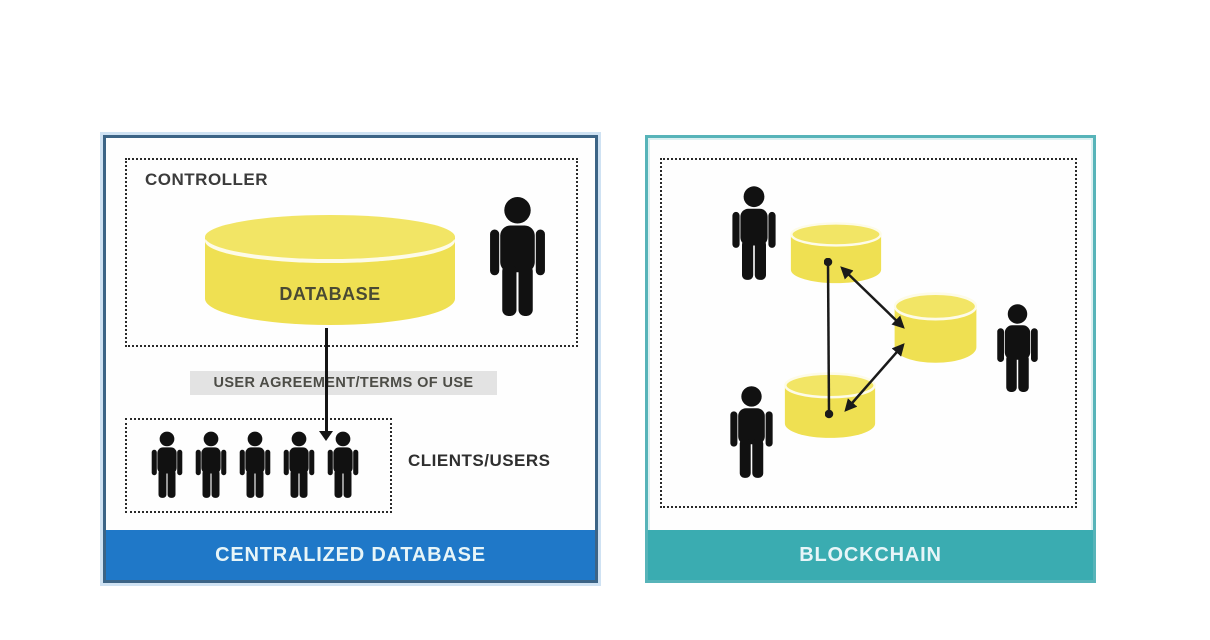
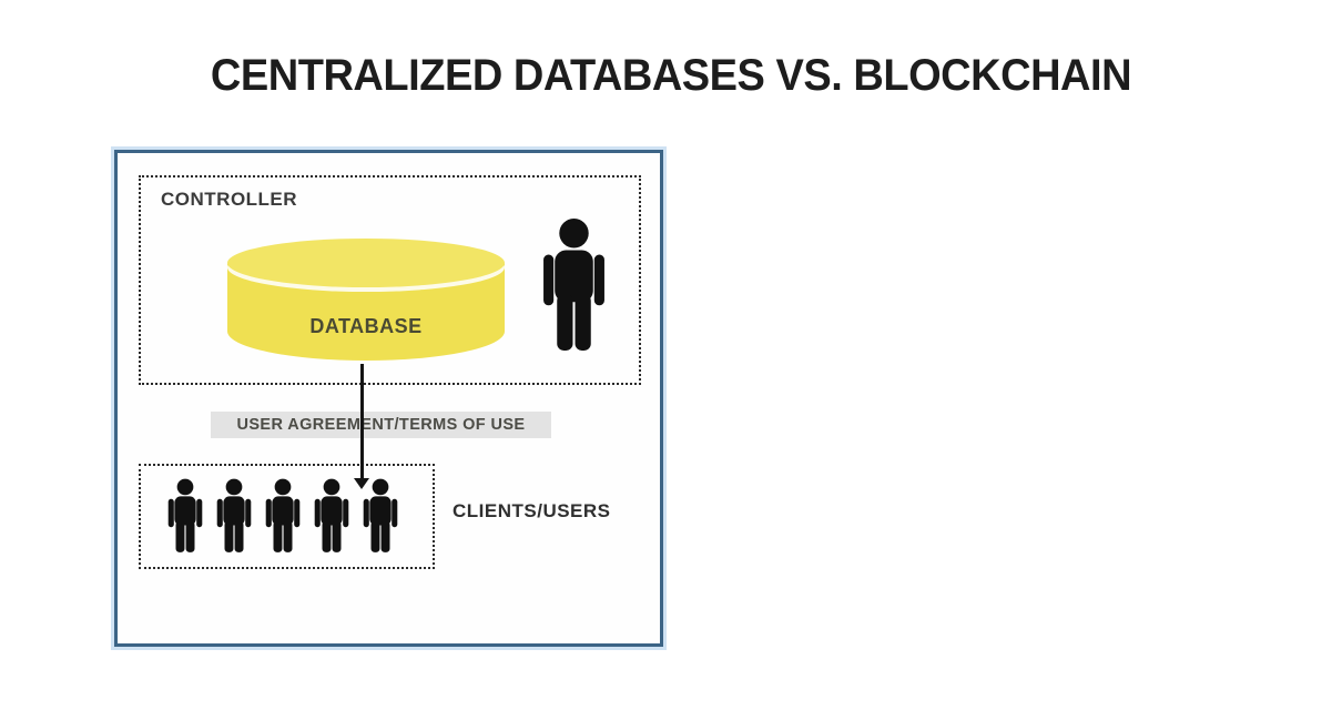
+ CENTRALIZED DATABASES VS. BLOCKCHAIN
  CONTROLLER
  DATABASE
  USER AGREEMENT/TERMS OF USE
  CLIENTS/USERS
- CENTRALIZED DATABASE
- BLOCKCHAIN
